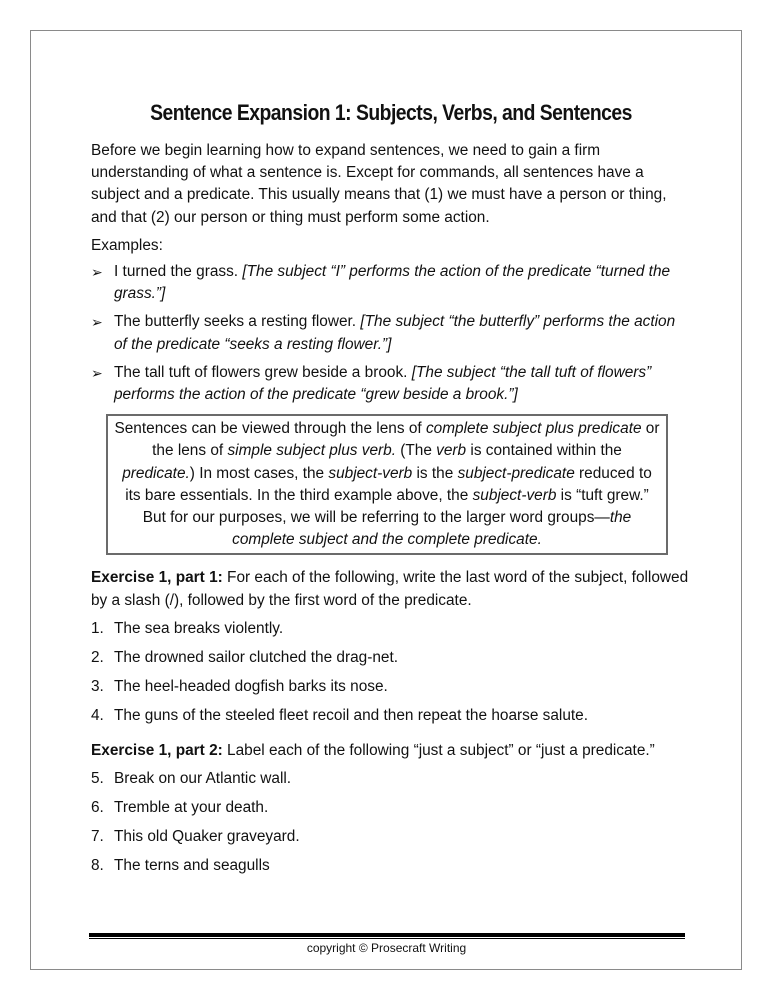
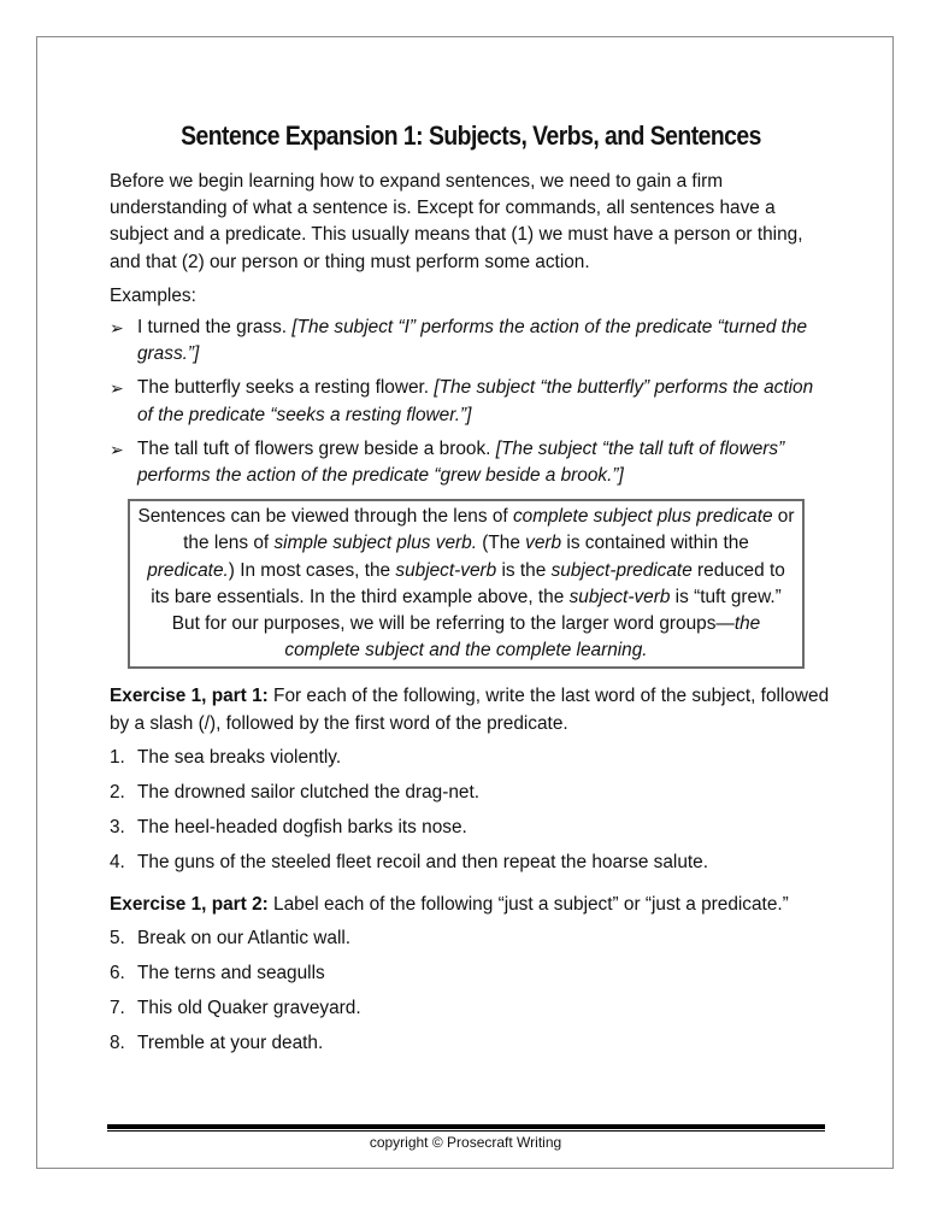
  Sentence Expansion 1: Subjects, Verbs, and Sentences
  Before we begin learning how to expand sentences, we need to gain a firm understanding of what a sentence is. Except for commands, all sentences have a subject and a predicate. This usually means that (1) we must have a person or thing, and that (2) our person or thing must perform some action.
  Examples:
  ➢
  I turned the grass. [The subject “I” performs the action of the predicate “turned the grass.”]
  ➢
  The butterfly seeks a resting flower. [The subject “the butterfly” performs the action of the predicate “seeks a resting flower.”]
  ➢
  The tall tuft of flowers grew beside a brook. [The subject “the tall tuft of flowers” performs the action of the predicate “grew beside a brook.”]
- Sentences can be viewed through the lens of complete subject plus predicate or the lens of simple subject plus verb. (The verb is contained within the predicate.) In most cases, the subject-verb is the subject-predicate reduced to its bare essentials. In the third example above, the subject-verb is “tuft grew.” But for our purposes, we will be referring to the larger word groups—the complete subject and the complete predicate.
+ Sentences can be viewed through the lens of complete subject plus predicate or the lens of simple subject plus verb. (The verb is contained within the predicate.) In most cases, the subject-verb is the subject-predicate reduced to its bare essentials. In the third example above, the subject-verb is “tuft grew.” But for our purposes, we will be referring to the larger word groups—the complete subject and the complete learning.
  Exercise 1, part 1: For each of the following, write the last word of the subject, followed by a slash (/), followed by the first word of the predicate.
  1.
  The sea breaks violently.
  2.
  The drowned sailor clutched the drag-net.
  3.
  The heel-headed dogfish barks its nose.
  4.
  The guns of the steeled fleet recoil and then repeat the hoarse salute.
  Exercise 1, part 2: Label each of the following “just a subject” or “just a predicate.”
  5.
  Break on our Atlantic wall.
  6.
- Tremble at your death.
+ The terns and seagulls
  7.
  This old Quaker graveyard.
  8.
- The terns and seagulls
+ Tremble at your death.
  copyright © Prosecraft Writing
